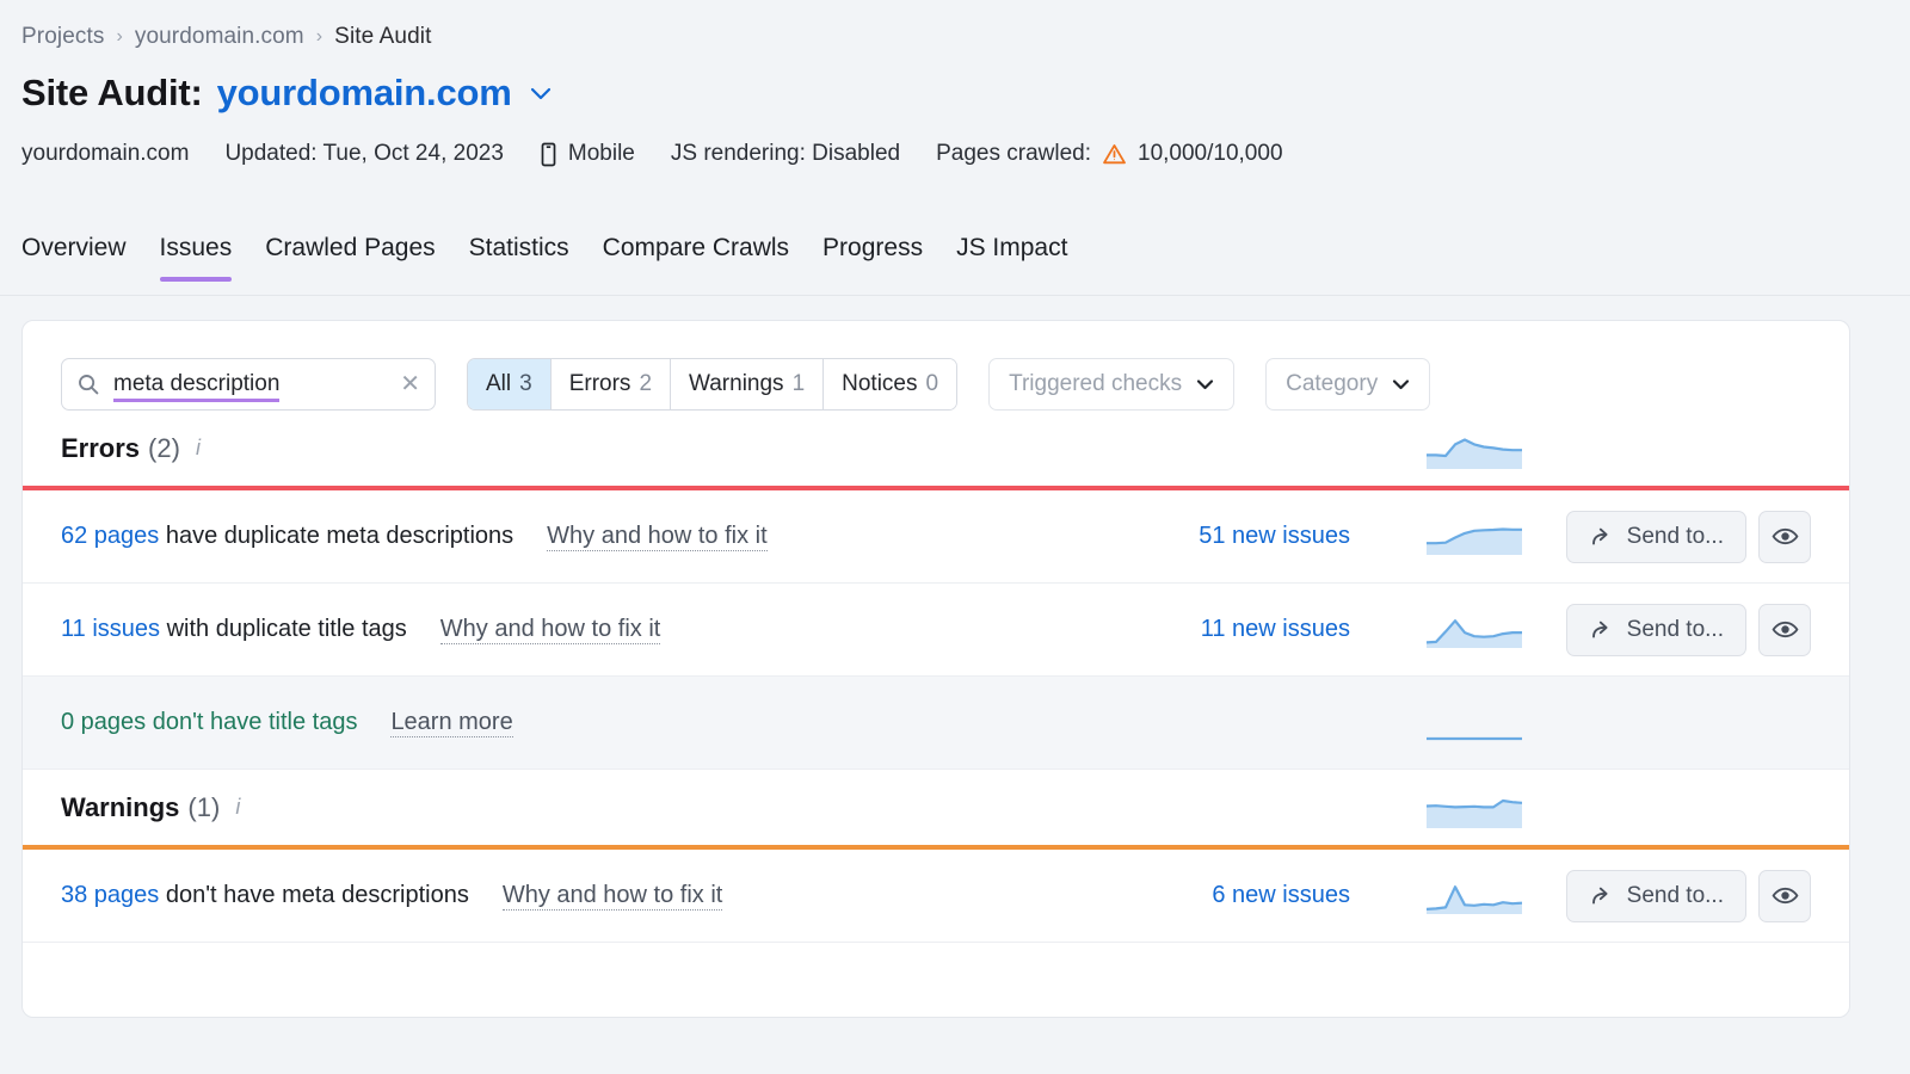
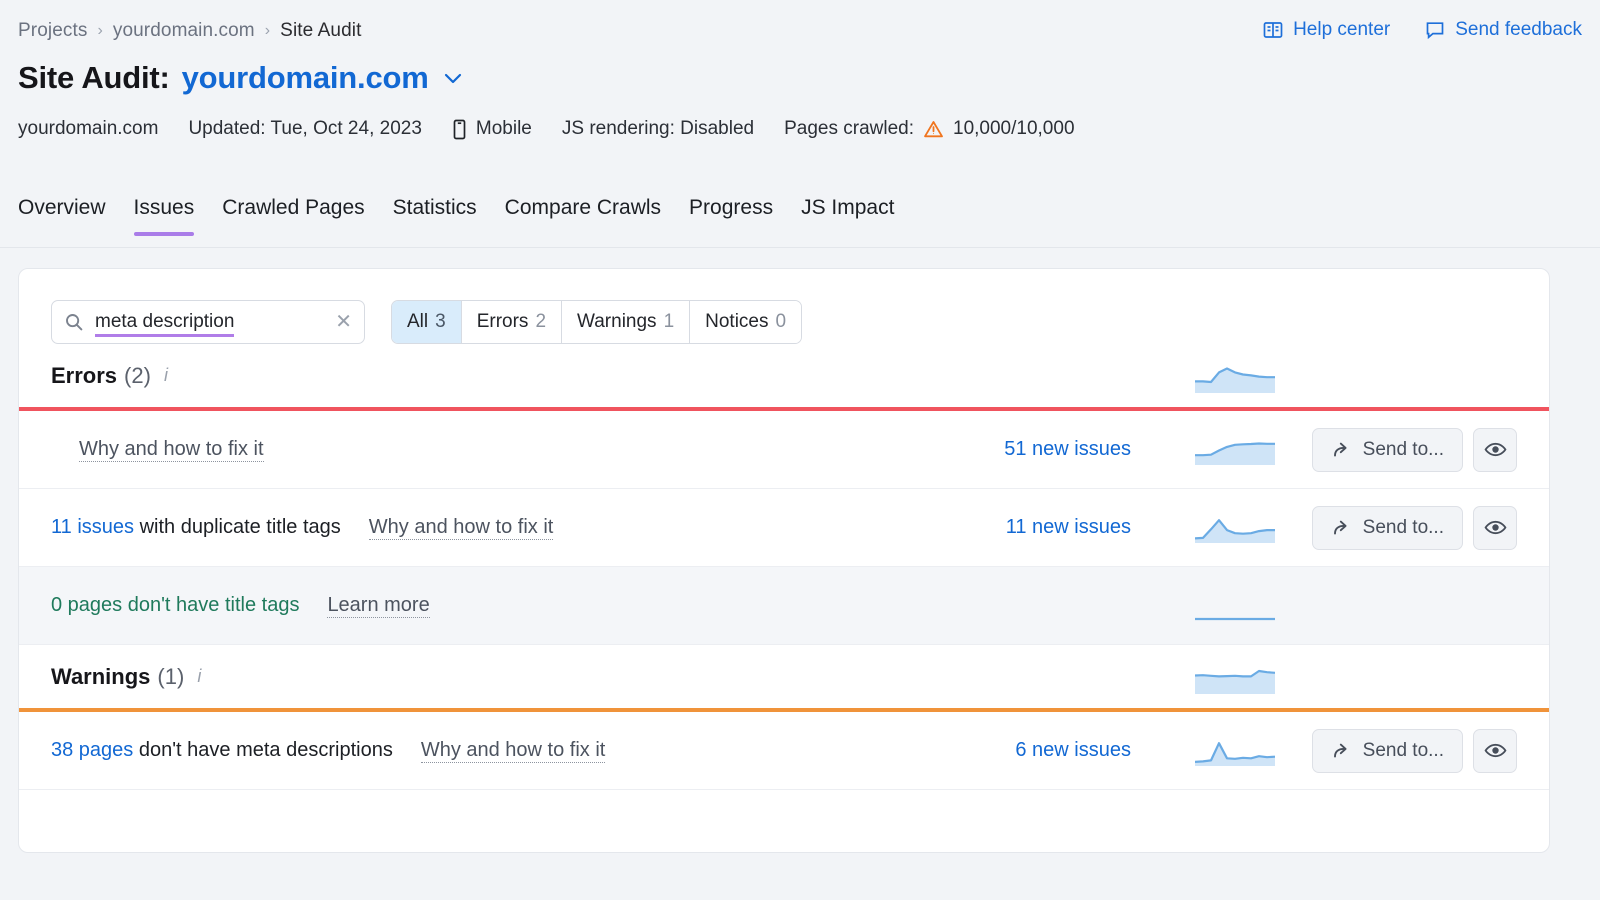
  Projects
  ›
  yourdomain.com
  ›
  Site Audit
+ Help center
+ Send feedback
  Site Audit:
  yourdomain.com
  yourdomain.com
  Updated: Tue, Oct 24, 2023
  Mobile
  JS rendering: Disabled
  Pages crawled:
  10,000/10,000
  Overview
  Issues
  Crawled Pages
  Statistics
  Compare Crawls
  Progress
  JS Impact
  meta description
  ✕
  All
  3
  Errors
  2
  Warnings
  1
  Notices
  0
- Triggered checks
- Category
  Errors
  (2)
  i
- 62 pages have duplicate meta descriptions
  Why and how to fix it
  51 new issues
  Send to...
  11 issues with duplicate title tags
  Why and how to fix it
  11 new issues
  Send to...
  0 pages don't have title tags
  Learn more
  Warnings
  (1)
  i
  38 pages don't have meta descriptions
  Why and how to fix it
  6 new issues
  Send to...
